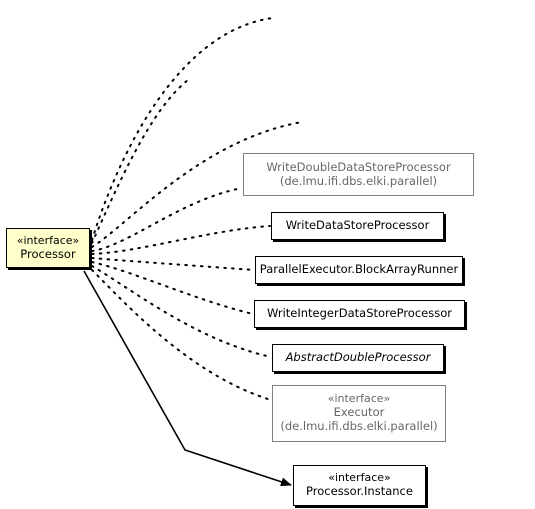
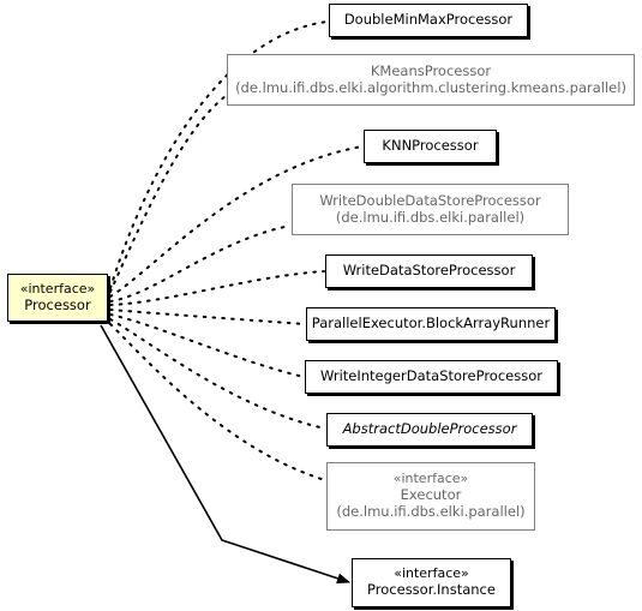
  «interface»
  Processor
+ DoubleMinMaxProcessor
+ KMeansProcessor
+ (de.lmu.ifi.dbs.elki.algorithm.clustering.kmeans.parallel)
+ KNNProcessor
  WriteDoubleDataStoreProcessor
  (de.lmu.ifi.dbs.elki.parallel)
  WriteDataStoreProcessor
  ParallelExecutor.BlockArrayRunner
  WriteIntegerDataStoreProcessor
  AbstractDoubleProcessor
  «interface»
  Executor
  (de.lmu.ifi.dbs.elki.parallel)
  «interface»
  Processor.Instance
